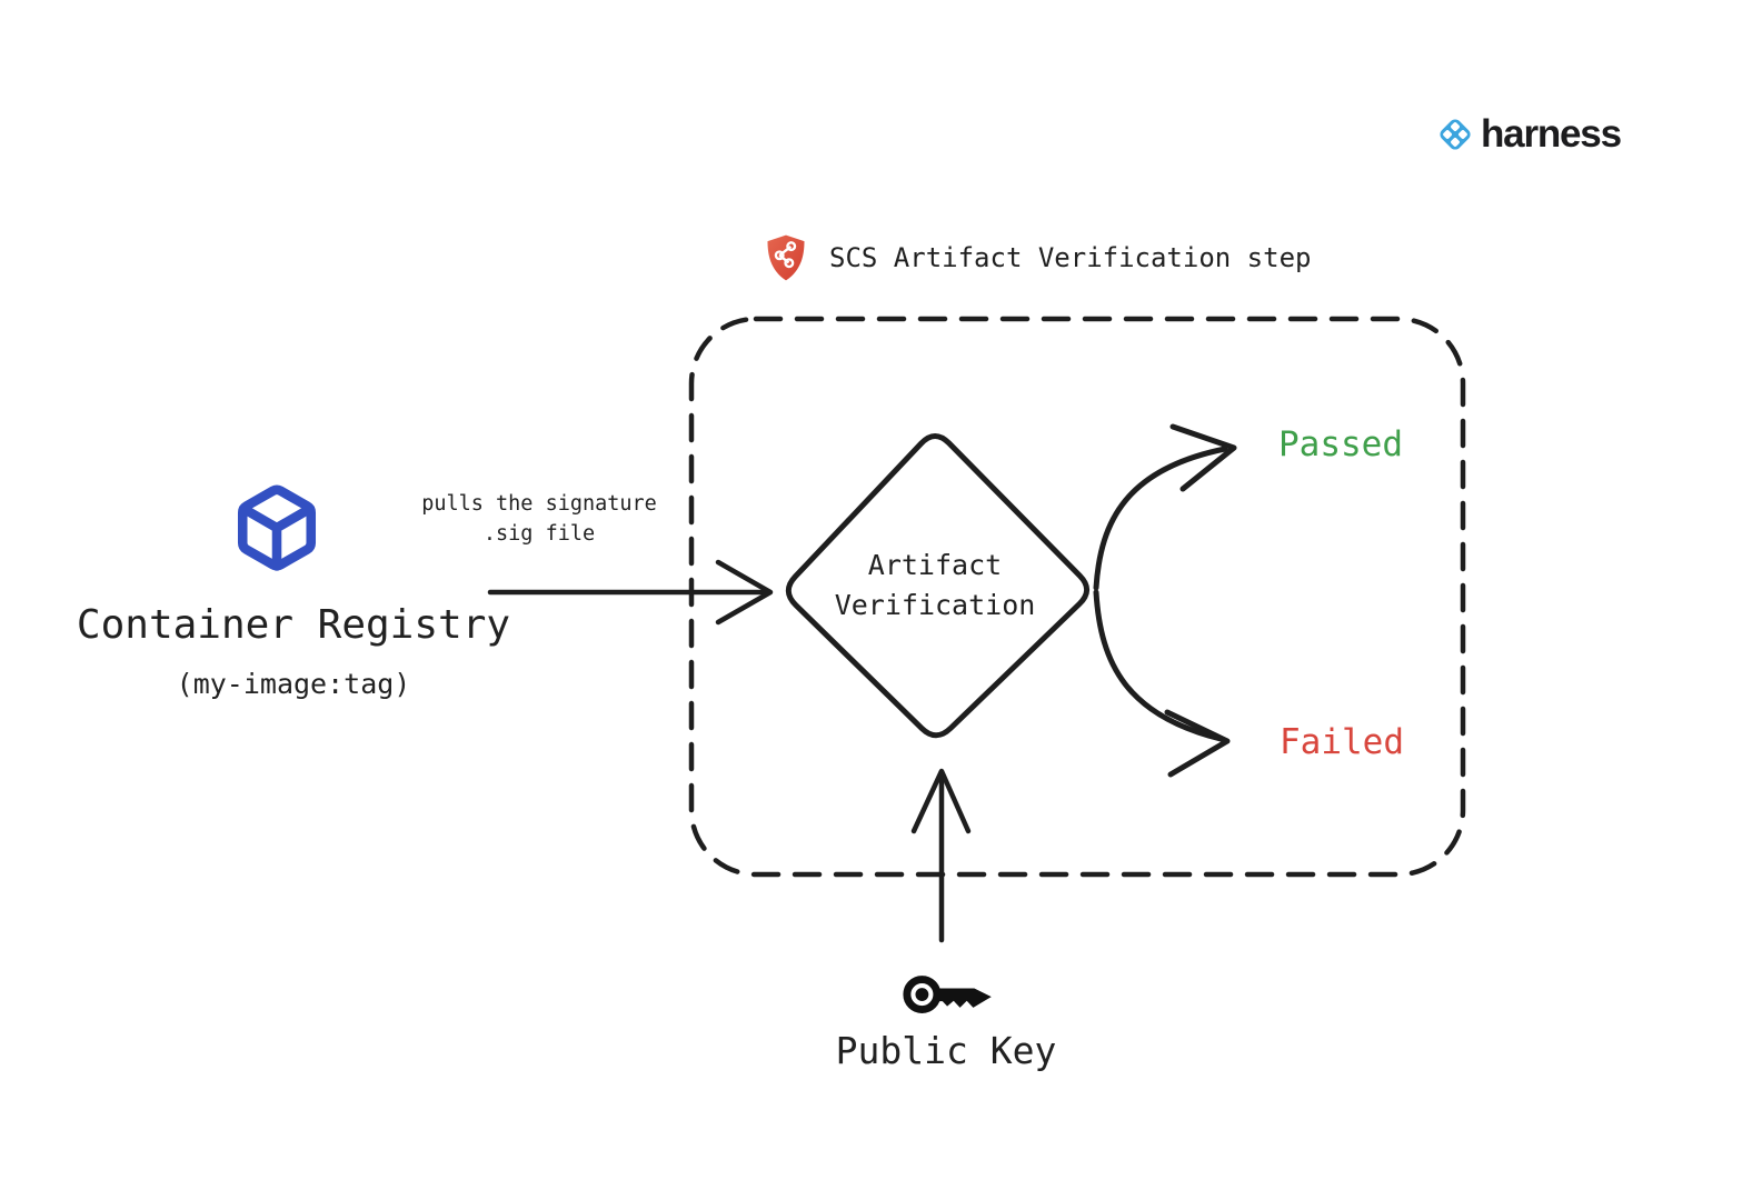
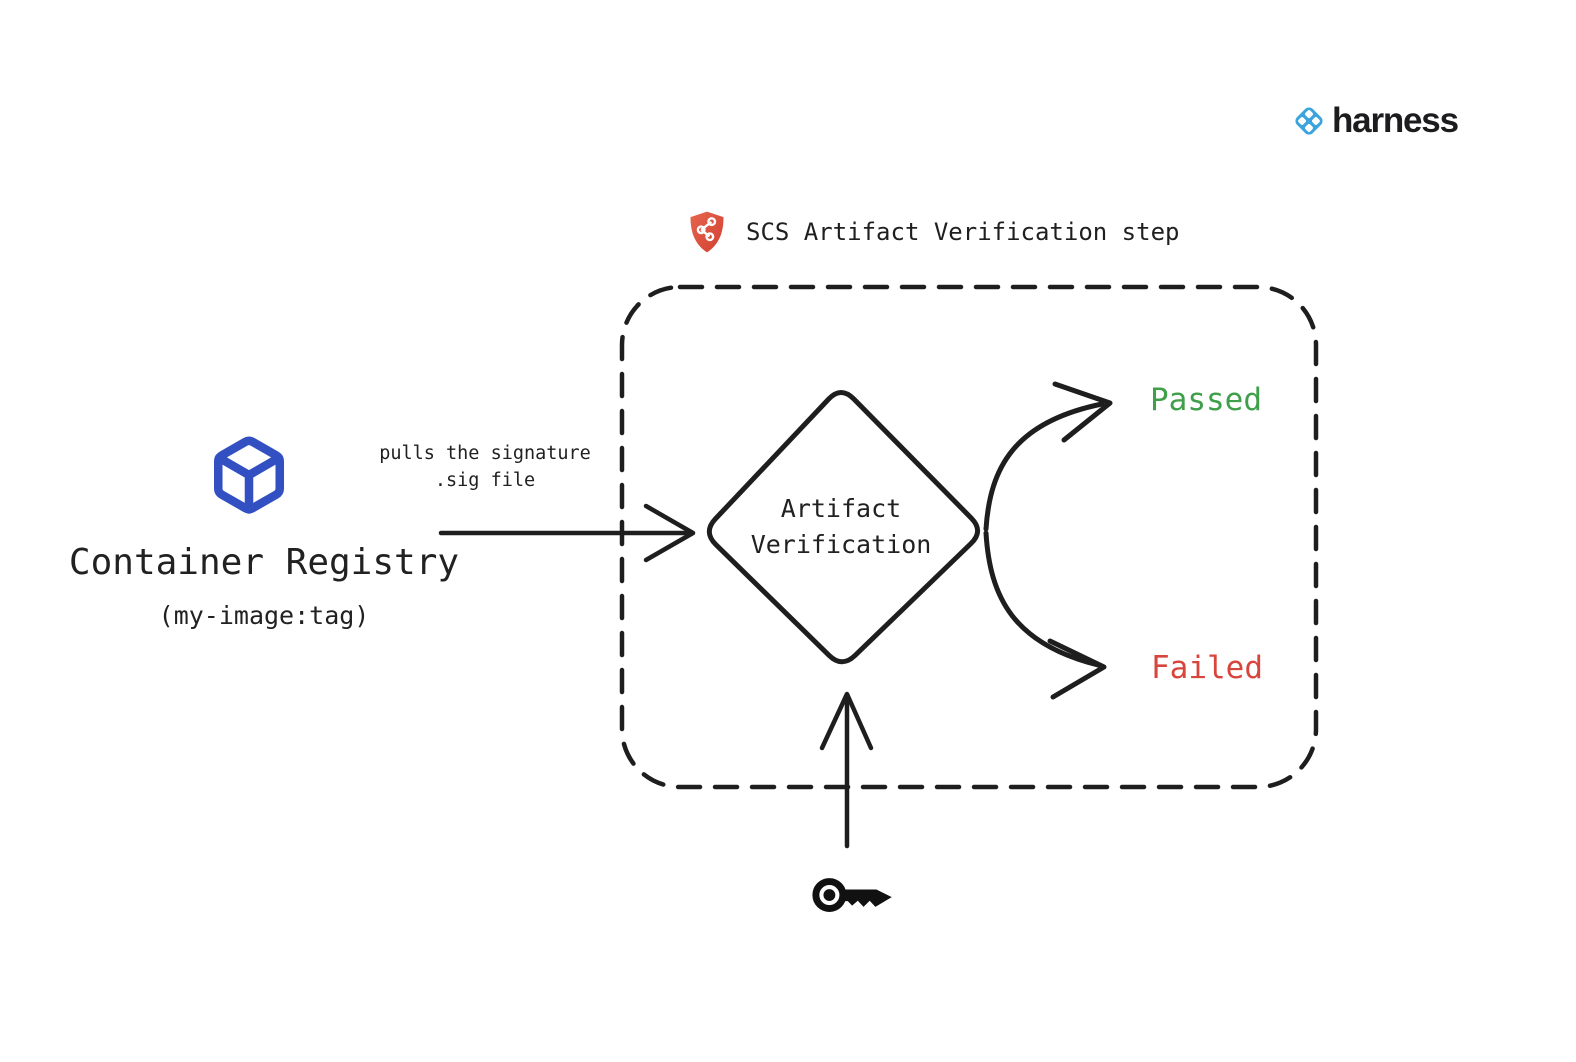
  harness
  SCS Artifact Verification step
  Container Registry
  (my-image:tag)
  pulls the signature
  .sig file
  Artifact
  Verification
  Passed
  Failed
- Public Key
